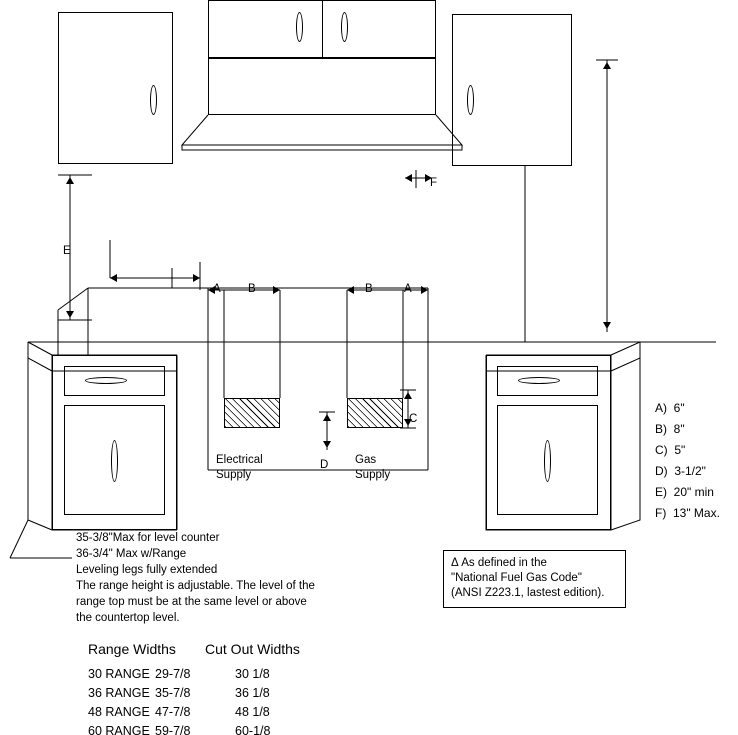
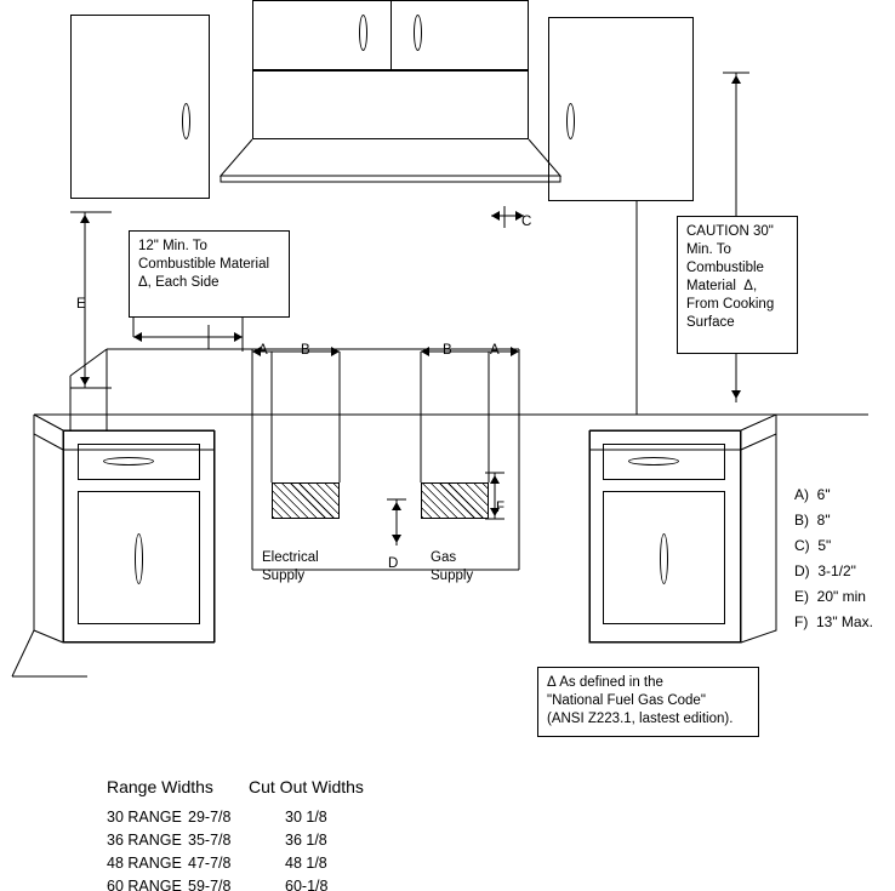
  A
  B
  B
  A
- C
+ F
  D
  E
- F
+ C
+ 12" Min. To
+ Combustible Material
+ Δ, Each Side
+ CAUTION 30"
+ Min. To
+ Combustible
+ Material Δ,
+ From Cooking
+ Surface
  Δ As defined in the
  "National Fuel Gas Code"
  (ANSI Z223.1, lastest edition).
  Electrical
  Supply
  Gas
  Supply
  A) 6"
  B) 8"
  C) 5"
  D) 3-1/2"
  E) 20" min
  F) 13" Max.
- 35-3/8"Max for level counter
- 36-3/4" Max w/Range
- Leveling legs fully extended
- The range height is adjustable. The level of the
- range top must be at the same level or above
- the countertop level.
  Range Widths
  Cut Out Widths
  30 RANGE
  29-7/8
  30 1/8
  36 RANGE
  35-7/8
  36 1/8
  48 RANGE
  47-7/8
  48 1/8
  60 RANGE
  59-7/8
  60-1/8
